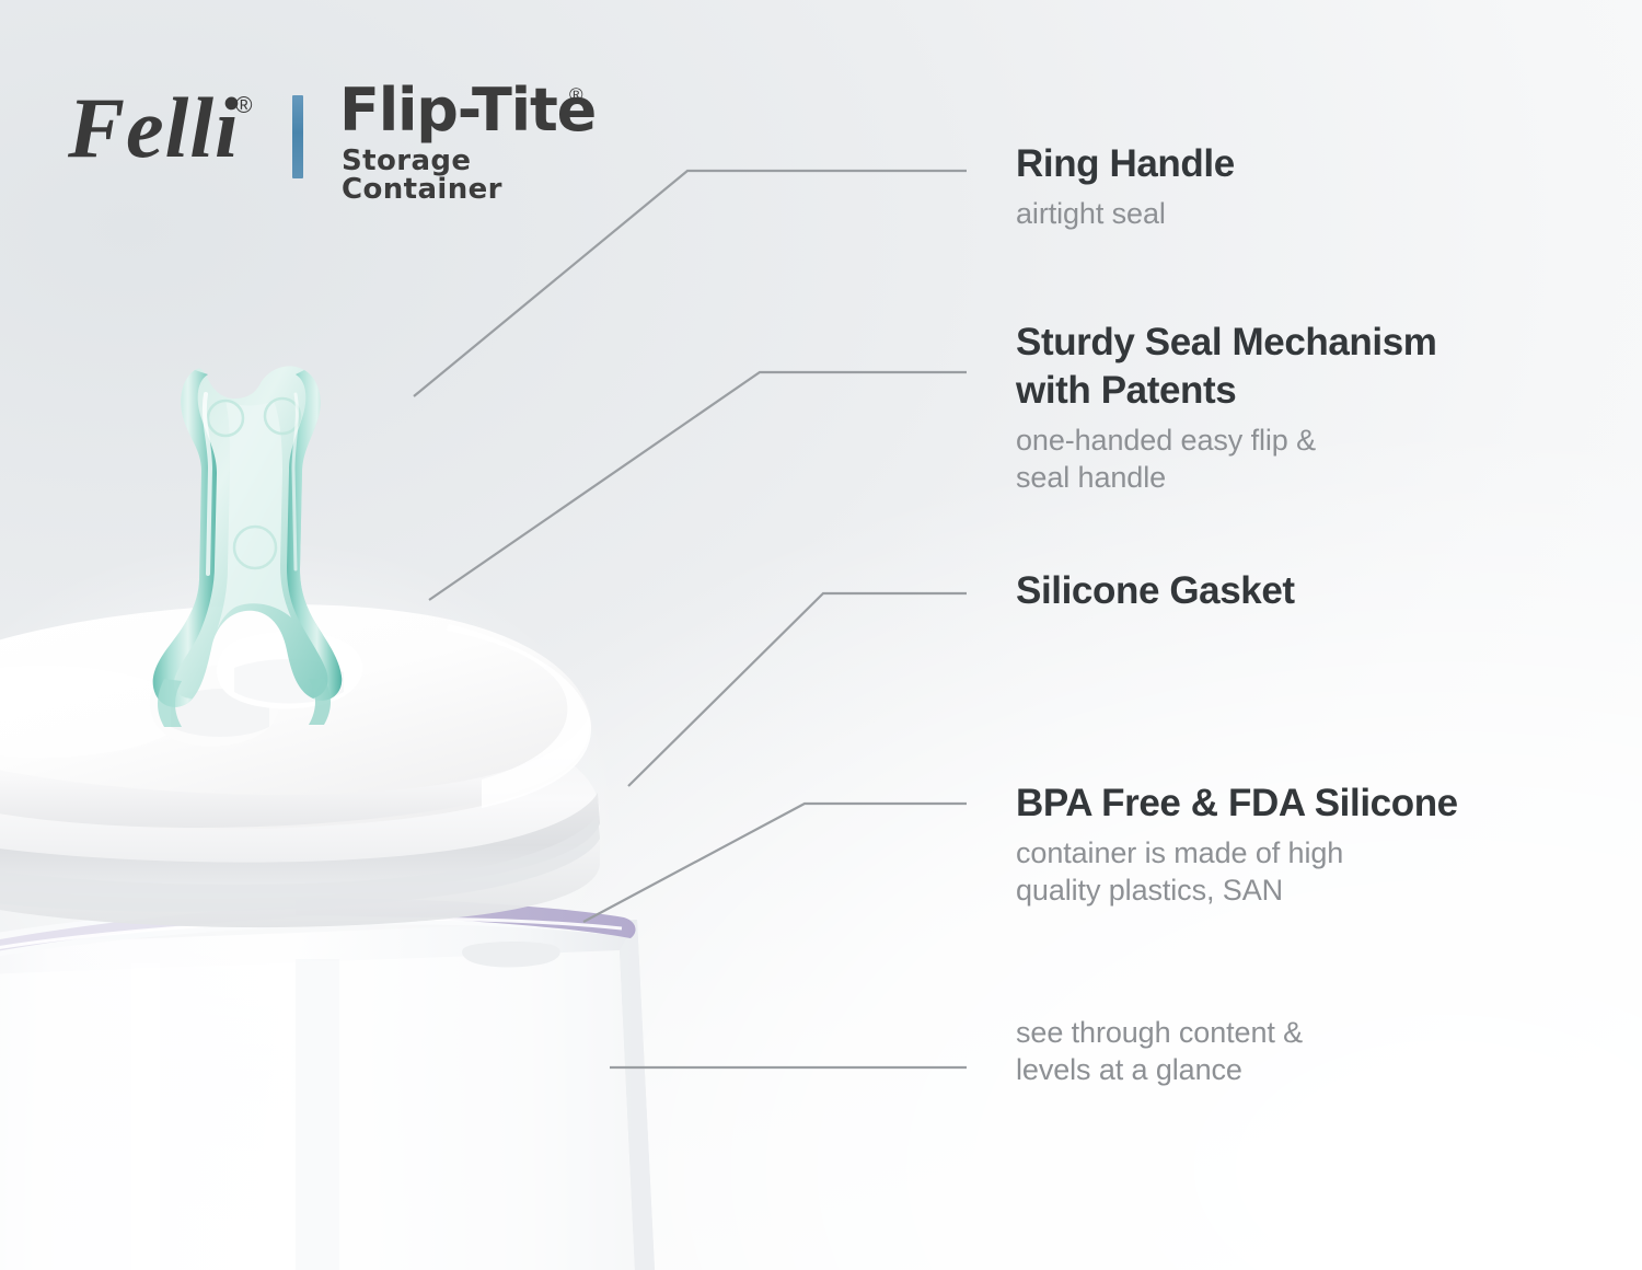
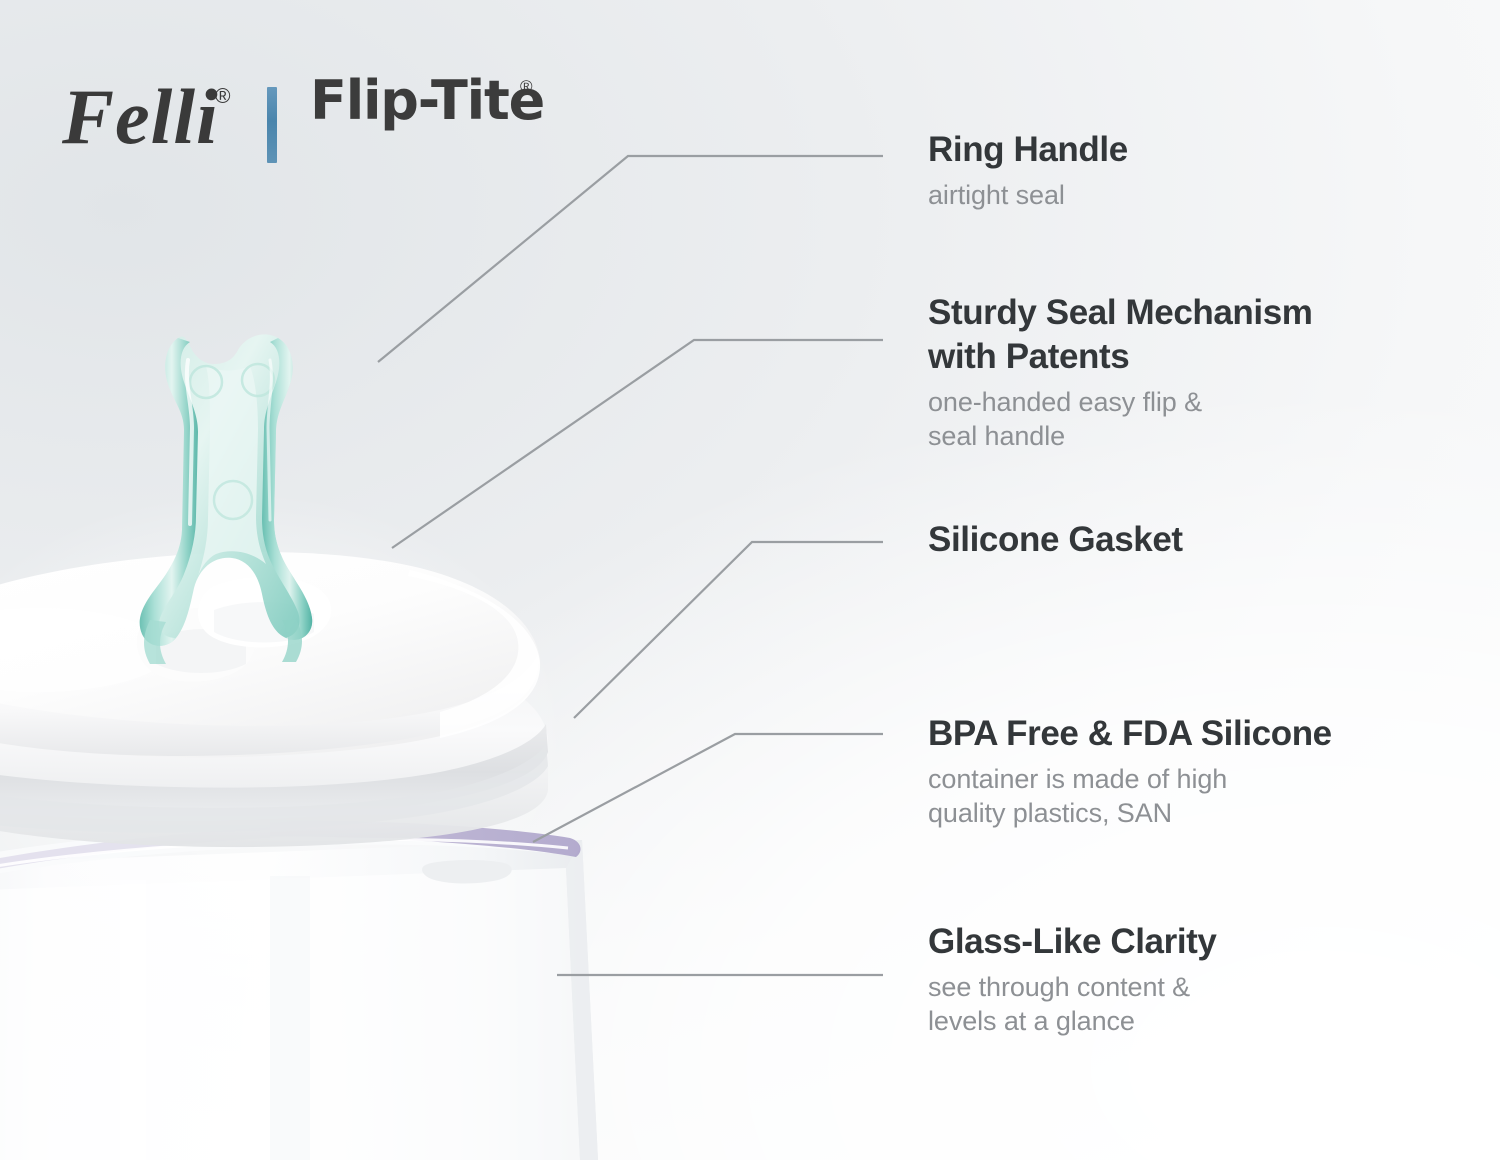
  Felli
  ®
  Flip-Tite
  ®
- Storage Container
  Ring Handle
  airtight seal
  Sturdy Seal Mechanism
  with Patents
  one-handed easy flip &
  seal handle
  Silicone Gasket
  BPA Free & FDA Silicone
  container is made of high
  quality plastics, SAN
+ Glass-Like Clarity
  see through content &
  levels at a glance
